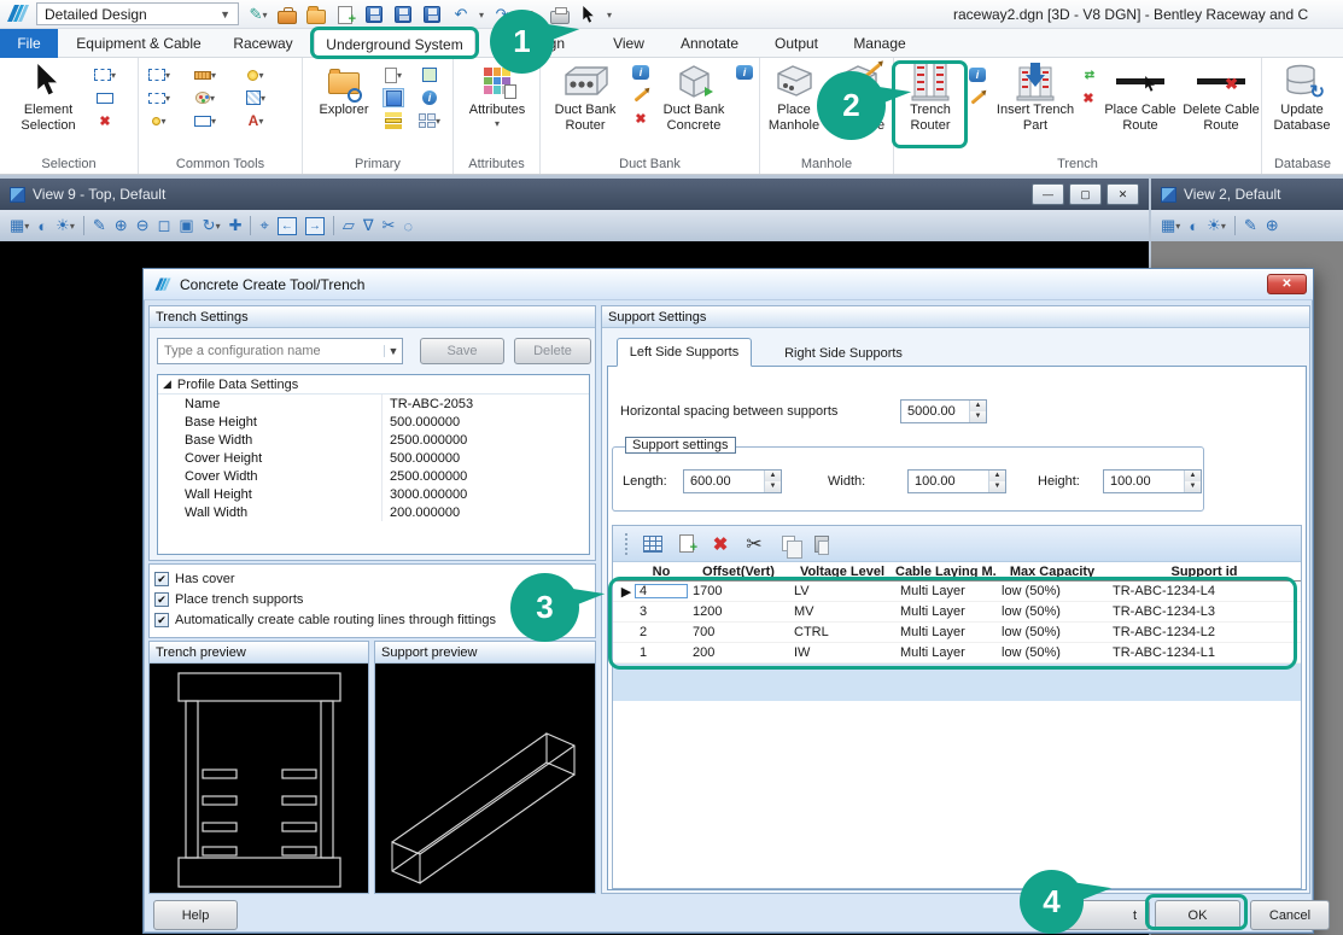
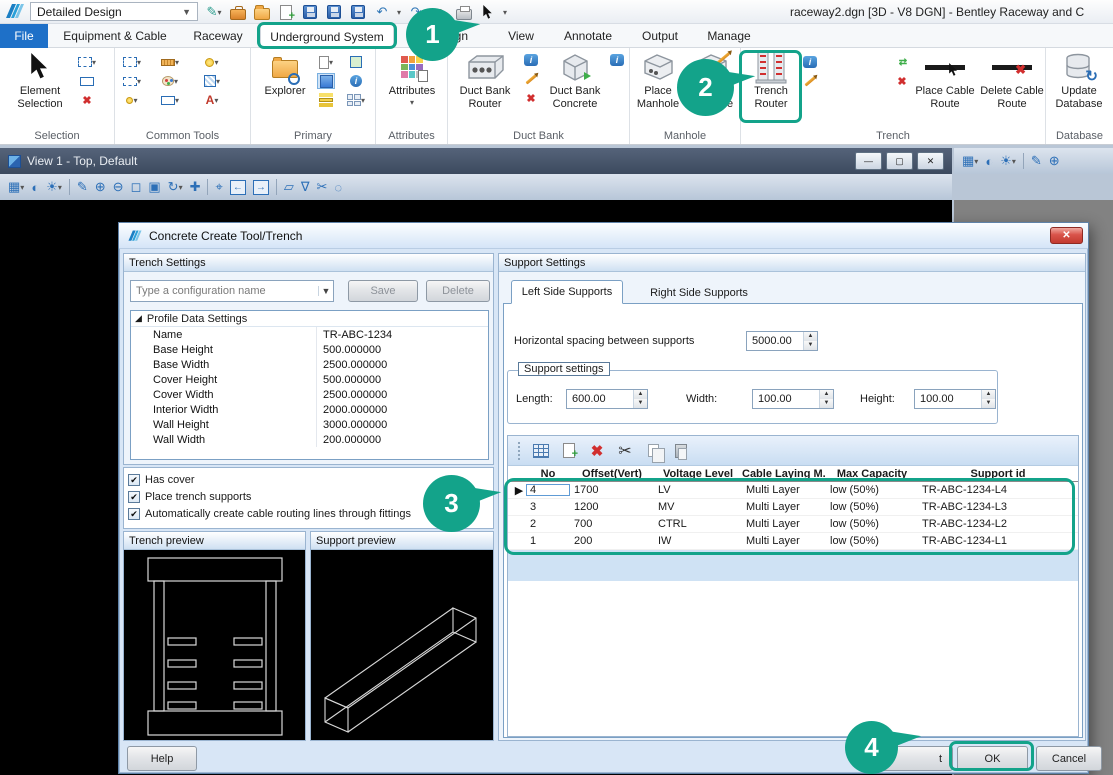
  Detailed Design
  ▼
  ✎
  ▾
  +
  ↶
  ▾
  ↷
  ▾
  raceway2.dgn [3D - V8 DGN] - Bentley Raceway and C
  File
  Equipment & Cable
  Raceway
  Underground System
  View
  Annotate
  Output
  Manage
  Element Selection
  ▾
  ✖
  Selection
  ▾
  ▾
  ▾
  ▾
  ▾
  ▾
  ▾
  ▾
  A
  ▾
  Common Tools
  Explorer
  ▾
  i
  ▾
  Primary
  Attributes
  ▾
  Attributes
  Duct Bank Router
  i
  ✖
  Duct Bank Concrete
  i
  Duct Bank
  Place Manhole
  Manhole
  Trench Router
  i
- Insert Trench Part
  ⇄
  ✖
  Place Cable Route
  ✖
  Delete Cable Route
  Trench
  ↻
  Update Database
  Database
- View 9 - Top, Default
+ View 1 - Top, Default
  —
  ▢
  ✕
  ▦
  ▾
  ◐
  ☀
  ▾
  ✎
  ⊕
  ⊖
  ◻
  ▣
  ↻
  ▾
  ✚
  ⌖
  ←
  →
  ▱
  ∇
  ✂
  ◌
- View 2, Default
  ▦
  ▾
  ◐
  ☀
  ▾
  ✎
  ⊕
  Concrete Create Tool/Trench
  ✕
  Trench Settings
  Type a configuration name
  ▼
  Save
  Delete
  ◢
  Profile Data Settings
  Name
- TR-ABC-2053
+ TR-ABC-1234
  Base Height
  500.000000
  Base Width
  2500.000000
  Cover Height
  500.000000
  Cover Width
  2500.000000
+ Interior Width
+ 2000.000000
  Wall Height
  3000.000000
  Wall Width
  200.000000
  ✔
  Has cover
  ✔
  Place trench supports
  ✔
  Automatically create cable routing lines through fittings
  Trench preview
  Support preview
  Support Settings
  Left Side Supports
  Right Side Supports
  Horizontal spacing between supports
  5000.00
  Support settings
  Length:
  600.00
  Width:
  100.00
  Height:
  100.00
  +
  ✖
  ✂
  No
  Offset(Vert)
  Voltage Level
  Cable Laying M.
  Max Capacity
  Support id
  ▶
  4
  1700
  LV
  Multi Layer
  low (50%)
  TR-ABC-1234-L4
  3
  1200
  MV
  Multi Layer
  low (50%)
  TR-ABC-1234-L3
  2
  700
  CTRL
  Multi Layer
  low (50%)
  TR-ABC-1234-L2
  1
  200
  IW
  Multi Layer
  low (50%)
  TR-ABC-1234-L1
  Help
  t
  OK
  Cancel
  1
  2
  3
  4
